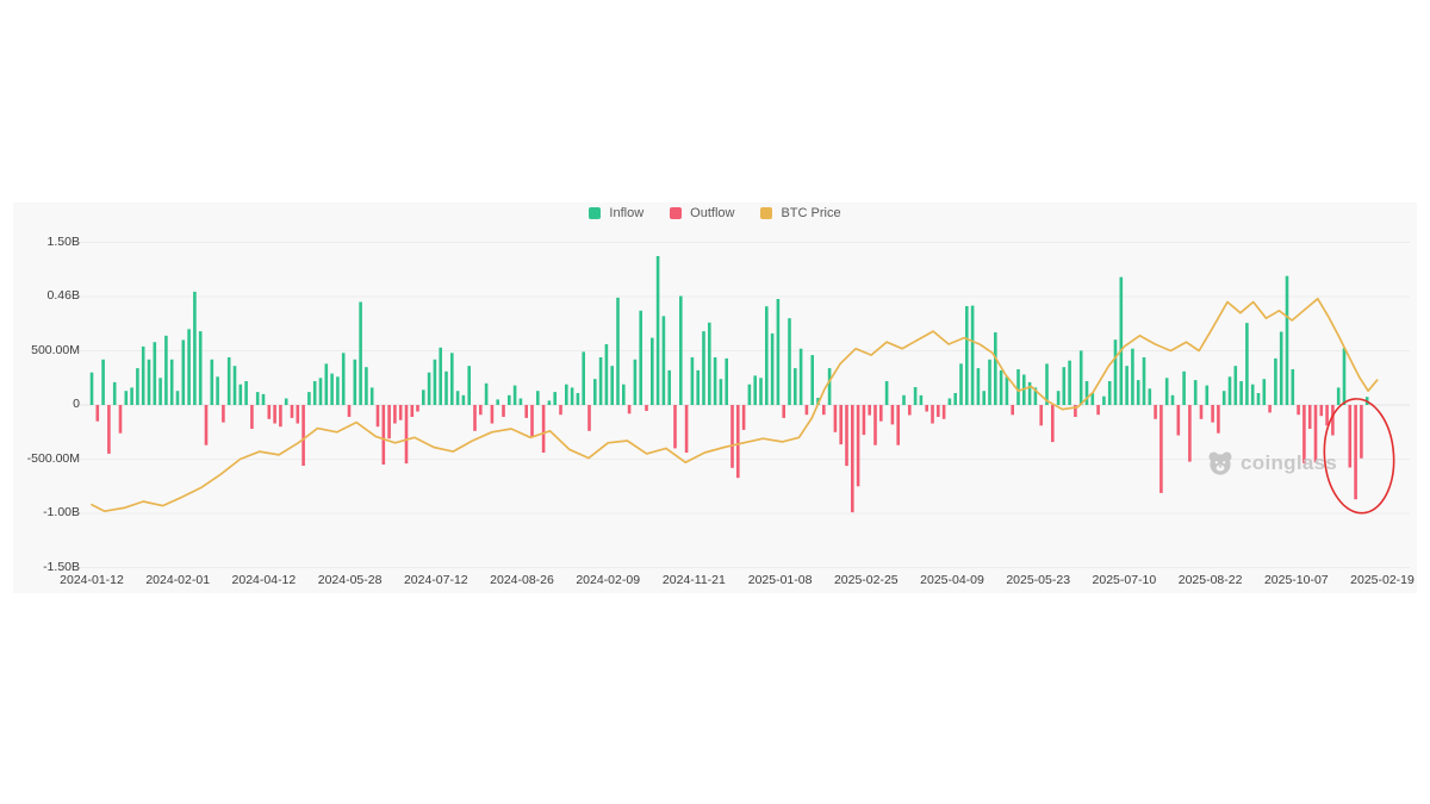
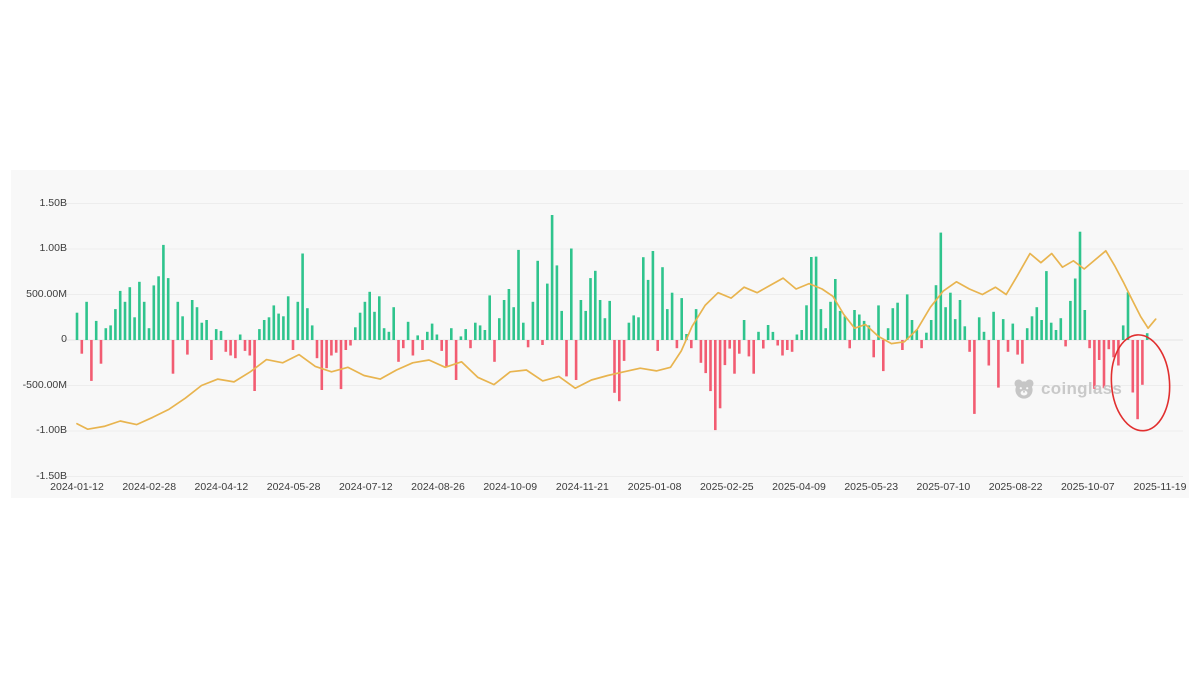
- Inflow
- Outflow
- BTC Price
  1.50B
- 0.46B
+ 1.00B
  500.00M
  0
  -500.00M
  -1.00B
  -1.50B
  2024-01-12
- 2024-02-01
+ 2024-02-28
  2024-04-12
  2024-05-28
  2024-07-12
  2024-08-26
- 2024-02-09
+ 2024-10-09
  2024-11-21
  2025-01-08
  2025-02-25
  2025-04-09
  2025-05-23
  2025-07-10
  2025-08-22
  2025-10-07
- 2025-02-19
+ 2025-11-19
  coinglass
